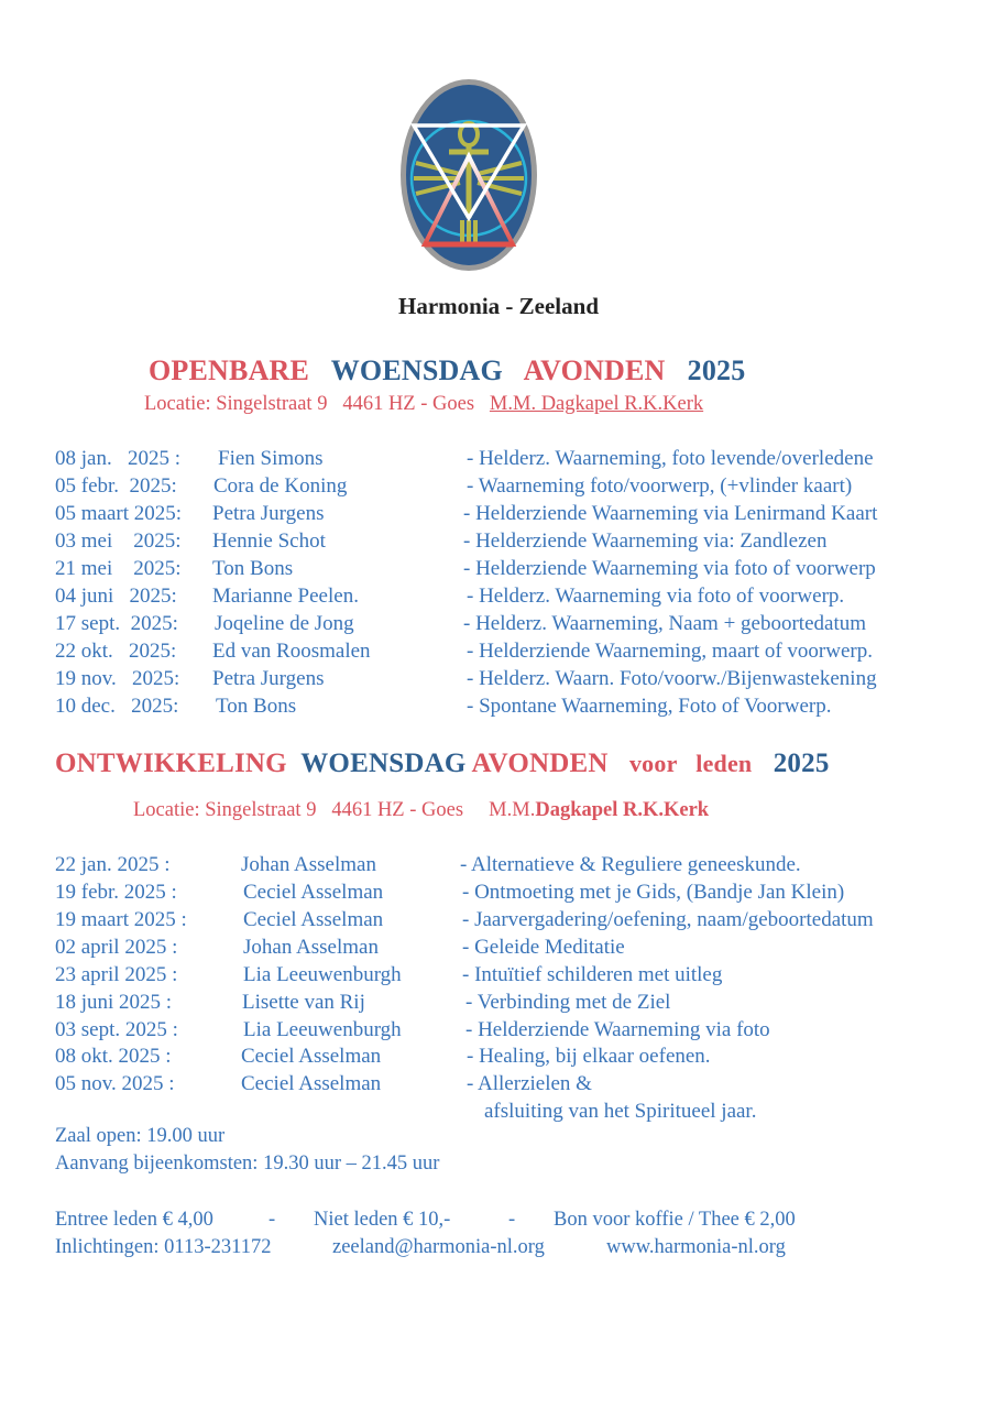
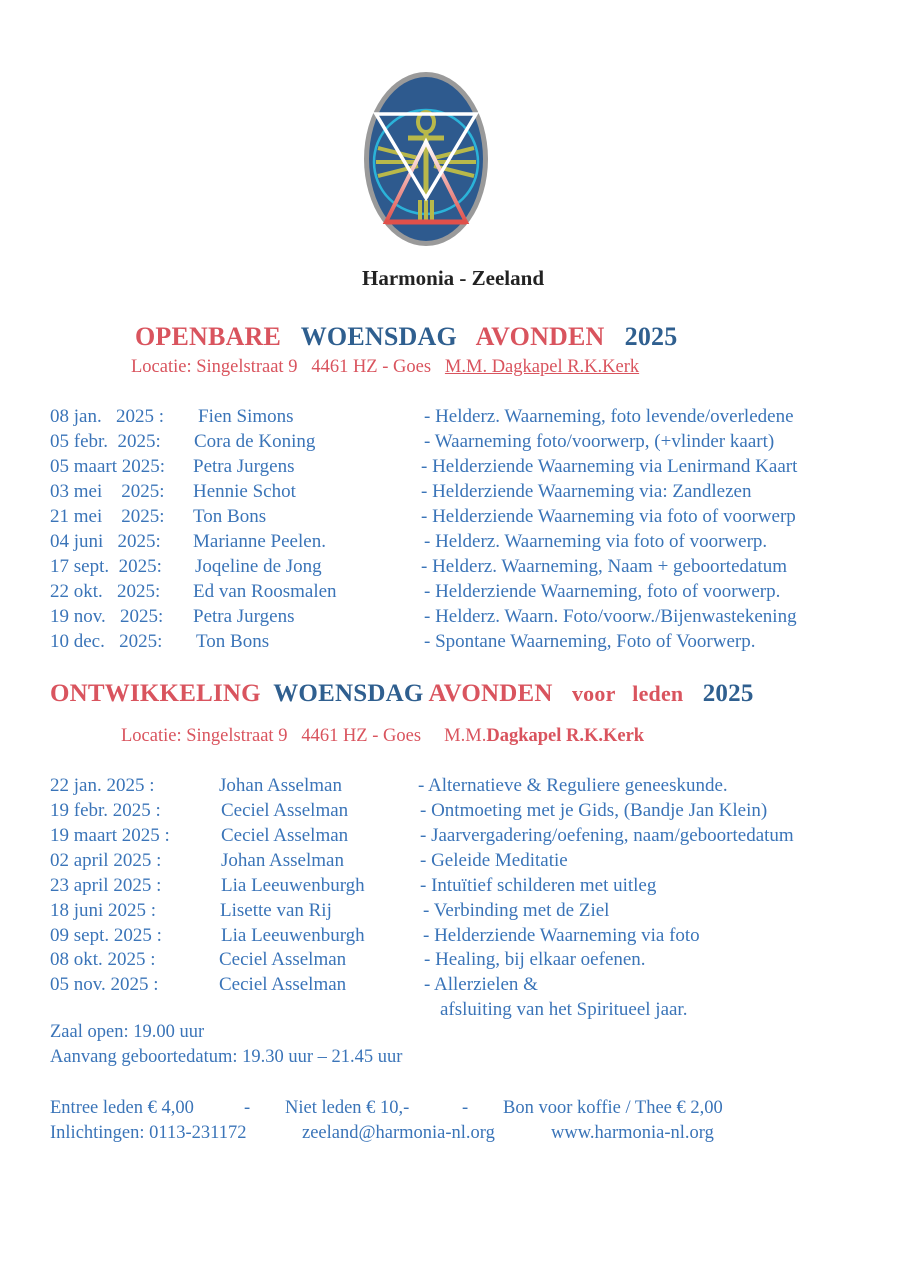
  Harmonia - Zeeland
  OPENBARE WOENSDAG AVONDEN 2025
  Locatie: Singelstraat 9 4461 HZ - Goes M.M. Dagkapel R.K.Kerk
  08 jan. 2025 :
  Fien Simons
  - Helderz. Waarneming, foto levende/overledene
  05 febr. 2025:
  Cora de Koning
  - Waarneming foto/voorwerp, (+vlinder kaart)
  05 maart 2025:
  Petra Jurgens
  - Helderziende Waarneming via Lenirmand Kaart
  03 mei 2025:
  Hennie Schot
  - Helderziende Waarneming via: Zandlezen
  21 mei 2025:
  Ton Bons
  - Helderziende Waarneming via foto of voorwerp
  04 juni 2025:
  Marianne Peelen.
  - Helderz. Waarneming via foto of voorwerp.
  17 sept. 2025:
  Joqeline de Jong
  - Helderz. Waarneming, Naam + geboortedatum
  22 okt. 2025:
  Ed van Roosmalen
- - Helderziende Waarneming, maart of voorwerp.
+ - Helderziende Waarneming, foto of voorwerp.
  19 nov. 2025:
  Petra Jurgens
  - Helderz. Waarn. Foto/voorw./Bijenwastekening
  10 dec. 2025:
  Ton Bons
  - Spontane Waarneming, Foto of Voorwerp.
  ONTWIKKELING WOENSDAG AVONDEN voor leden 2025
  Locatie: Singelstraat 9 4461 HZ - Goes M.M.Dagkapel R.K.Kerk
  22 jan. 2025 :
  Johan Asselman
  - Alternatieve & Reguliere geneeskunde.
  19 febr. 2025 :
  Ceciel Asselman
  - Ontmoeting met je Gids, (Bandje Jan Klein)
  19 maart 2025 :
  Ceciel Asselman
  - Jaarvergadering/oefening, naam/geboortedatum
  02 april 2025 :
  Johan Asselman
  - Geleide Meditatie
  23 april 2025 :
  Lia Leeuwenburgh
  - Intuïtief schilderen met uitleg
  18 juni 2025 :
  Lisette van Rij
  - Verbinding met de Ziel
- 03 sept. 2025 :
+ 09 sept. 2025 :
  Lia Leeuwenburgh
  - Helderziende Waarneming via foto
  08 okt. 2025 :
  Ceciel Asselman
  - Healing, bij elkaar oefenen.
  05 nov. 2025 :
  Ceciel Asselman
  - Allerzielen &
  afsluiting van het Spiritueel jaar.
  Zaal open: 19.00 uur
- Aanvang bijeenkomsten: 19.30 uur – 21.45 uur
+ Aanvang geboortedatum: 19.30 uur – 21.45 uur
  Entree leden € 4,00
  -
  Niet leden € 10,-
  -
  Bon voor koffie / Thee € 2,00
  Inlichtingen: 0113-231172
  zeeland@harmonia-nl.org
  www.harmonia-nl.org
